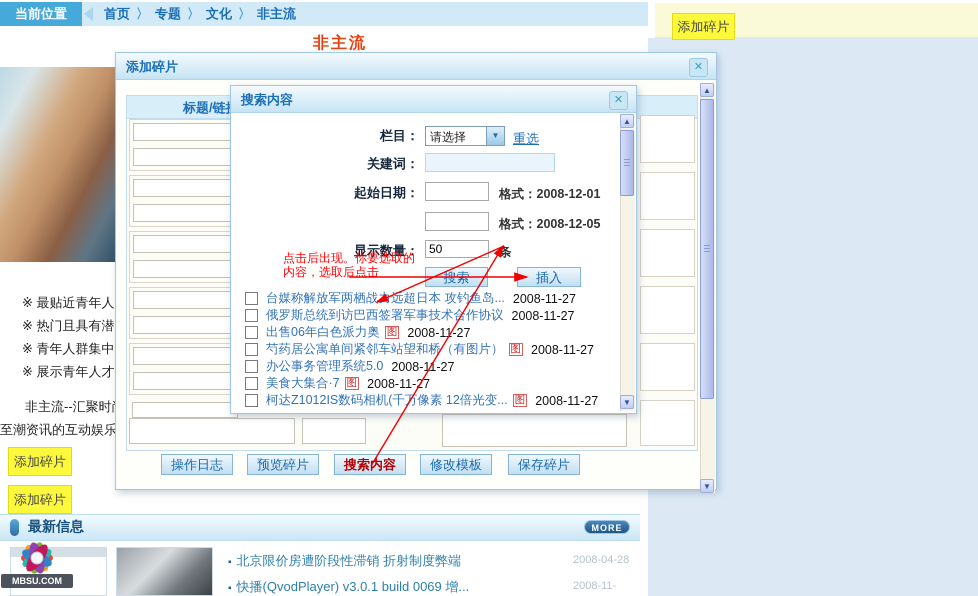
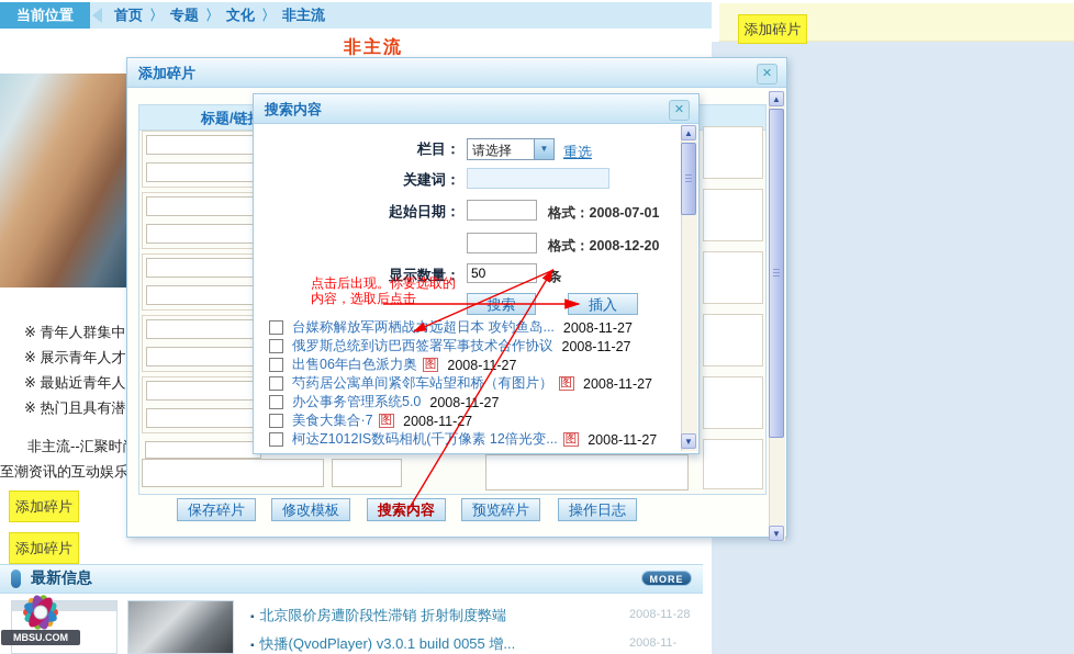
  添加碎片
  当前位置
  首页 〉 专题 〉 文化 〉 非主流
  非主流
- ※ 最贴近青年人
+ ※ 青年人群集中
- ※ 热门且具有潜
+ ※ 展示青年人才
- ※ 青年人群集中
+ ※ 最贴近青年人
- ※ 展示青年人才
+ ※ 热门且具有潜
  非主流--汇聚时
  至潮资讯的互动娱乐
  添加碎片
  添加碎片
  最新信息
  MORE
  MBSU.COM
  ▪ 北京限价房遭阶段性滞销 折射制度弊端
- 2008-04-28
+ 2008-11-28
- ▪ 快播(QvodPlayer) v3.0.1 build 0069 增...
+ ▪ 快播(QvodPlayer) v3.0.1 build 0055 增...
  2008-11-
  添加碎片
  ✕
  标题/链
- 操作日志
+ 保存碎片
- 预览碎片
+ 修改模板
  搜索内容
- 修改模板
+ 预览碎片
- 保存碎片
+ 操作日志
  ▲
  ▼
  搜索内容
  ✕
  栏目：
  请选择
  ▼
  重选
  关建词：
  起始日期：
- 格式：2008-12-01
+ 格式：2008-07-01
- 格式：2008-12-05
+ 格式：2008-12-20
  显示数量：
  50
  条
  插入
  点击后出现。你要选取的
  内容，选取后点击
  台媒称解放军两栖战远超日本 攻钓鱼岛...
  2008-11-27
  俄罗斯总统到访巴西签署军事技术合作协议
  2008-11-27
  出售06年白色派力奥
  图
  2008-11-27
  芍药居公寓单间紧邻车站望和桥（有图片）
  图
  2008-11-27
  办公事务管理系统5.0
  2008-11-27
  美食大集合·7
  图
  2008-11-7
  柯达Z1012IS数码相机(千像素 12倍光变...
  图
  2008-11-27
  ▲
  ▼
